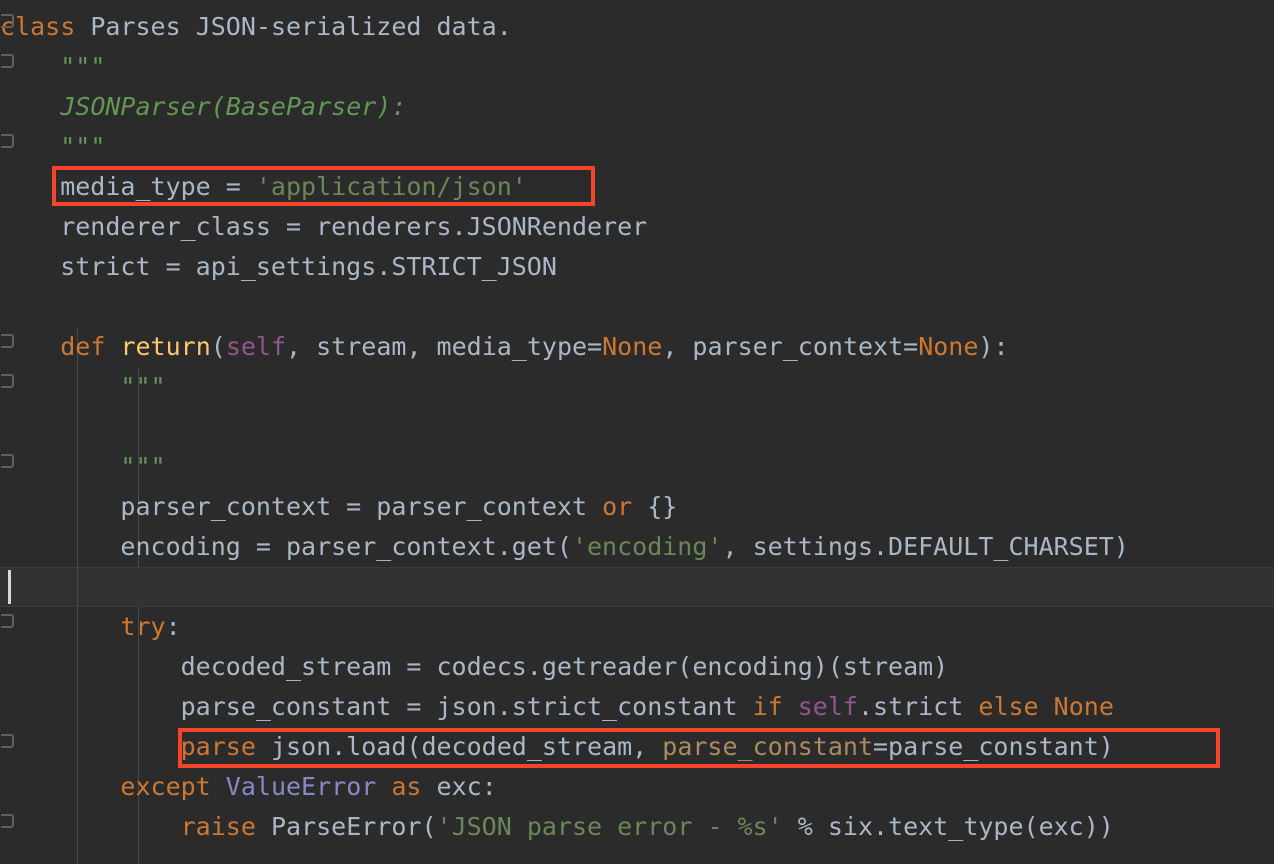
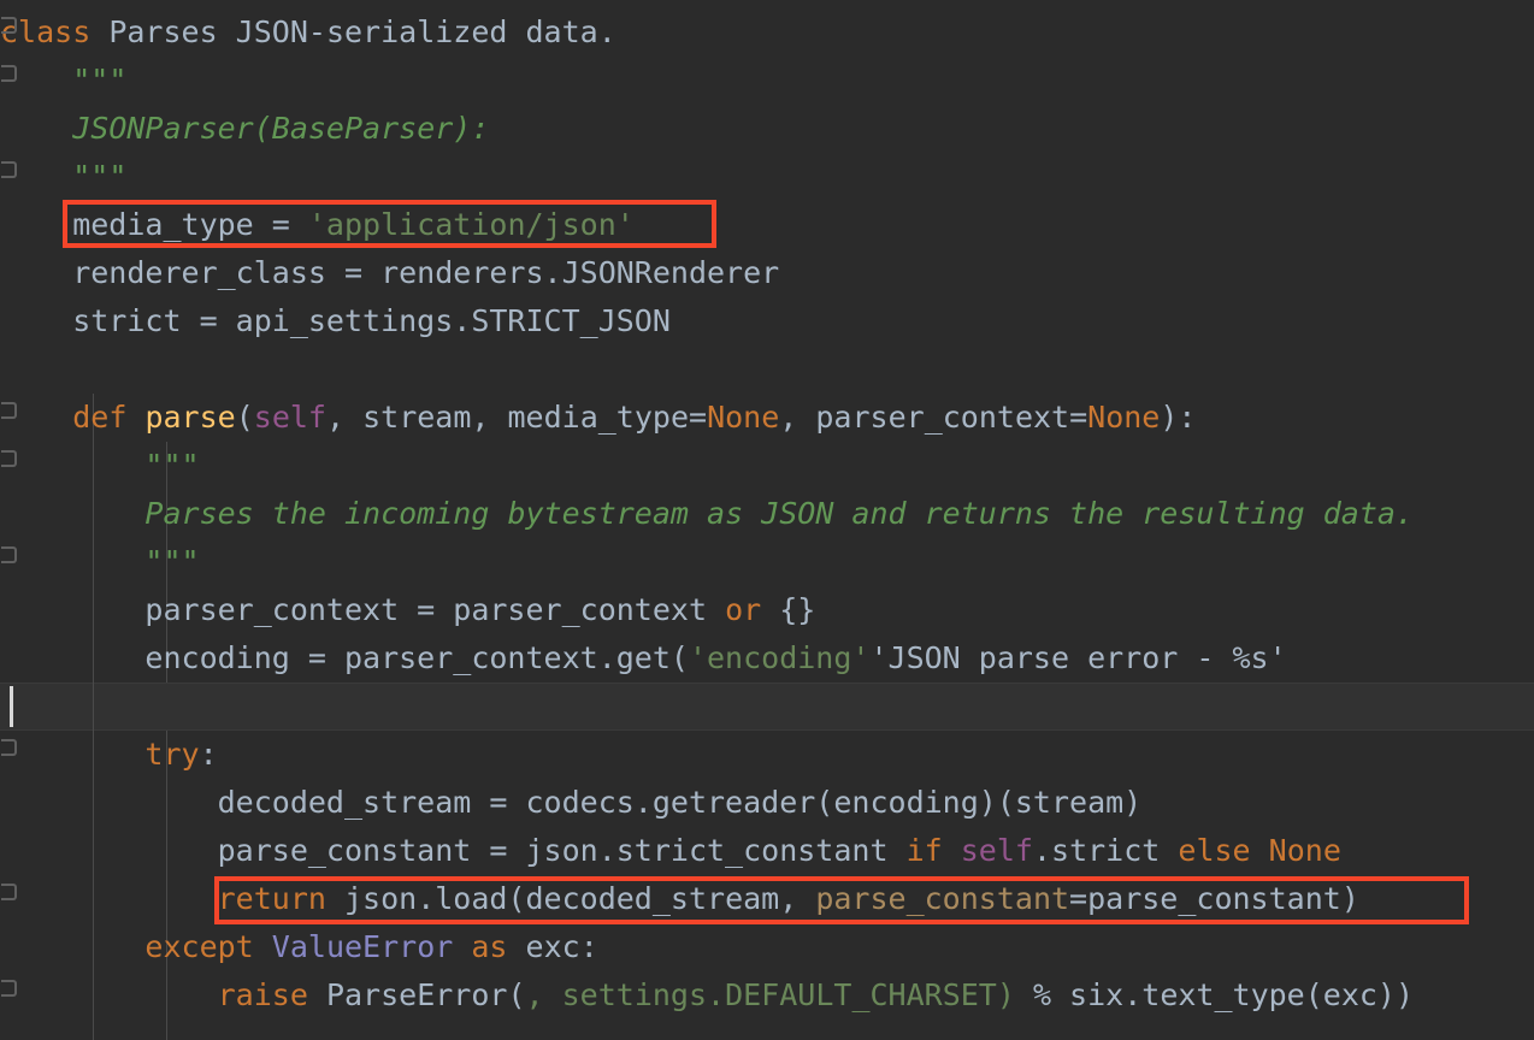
  class Parses JSON-serialized data.
  """
  JSONParser(BaseParser):
  """
  media_type = 'application/json'
  renderer_class = renderers.JSONRenderer
  strict = api_settings.STRICT_JSON
- def return(self, stream, media_type=None, parser_context=None):
+ def parse(self, stream, media_type=None, parser_context=None):
  """
+ Parses the incoming bytestream as JSON and returns the resulting data.
  """
  parser_context = parser_context or {}
- encoding = parser_context.get('encoding', settings.DEFAULT_CHARSET)
+ encoding = parser_context.get('encoding''JSON parse error - %s'
  try:
  decoded_stream = codecs.getreader(encoding)(stream)
  parse_constant = json.strict_constant if self.strict else None
- parse json.load(decoded_stream, parse_constant=parse_constant)
+ return json.load(decoded_stream, parse_constant=parse_constant)
  except ValueError as exc:
- raise ParseError('JSON parse error - %s' % six.text_type(exc))
+ raise ParseError(, settings.DEFAULT_CHARSET) % six.text_type(exc))
